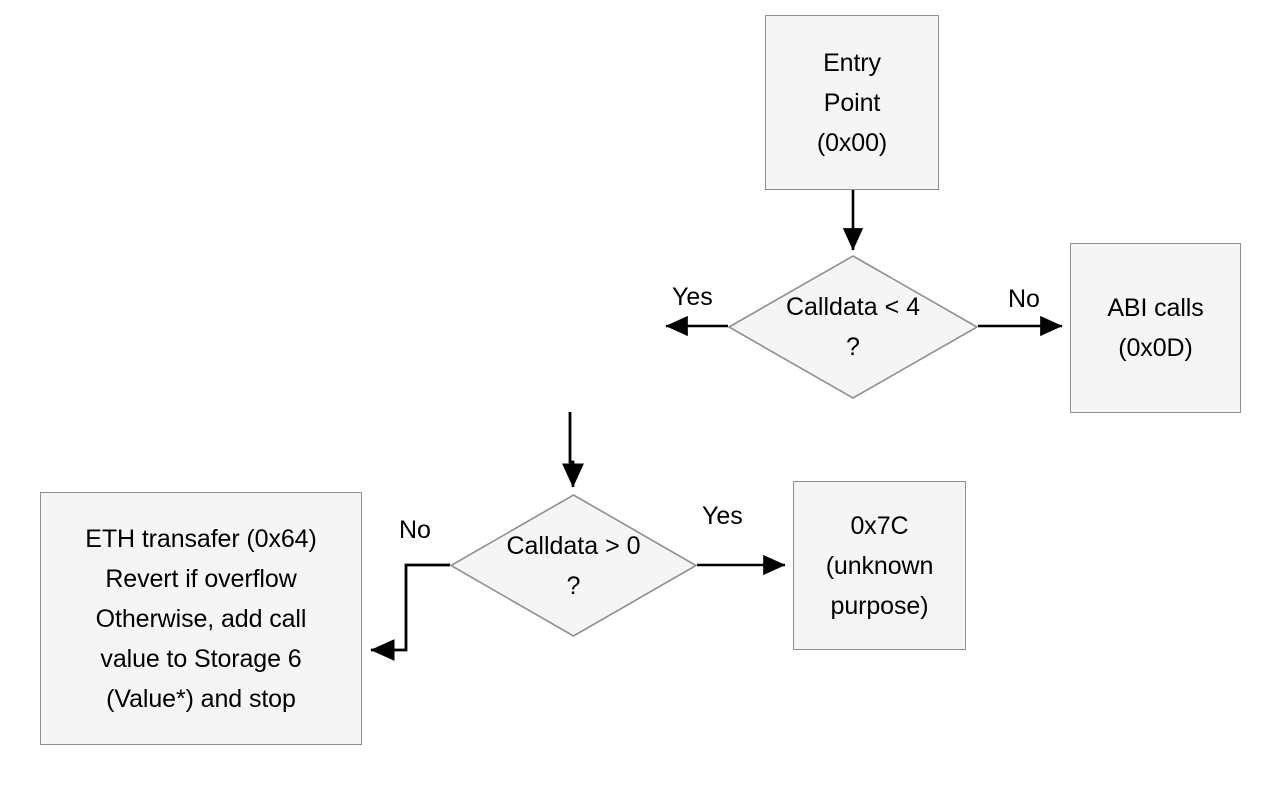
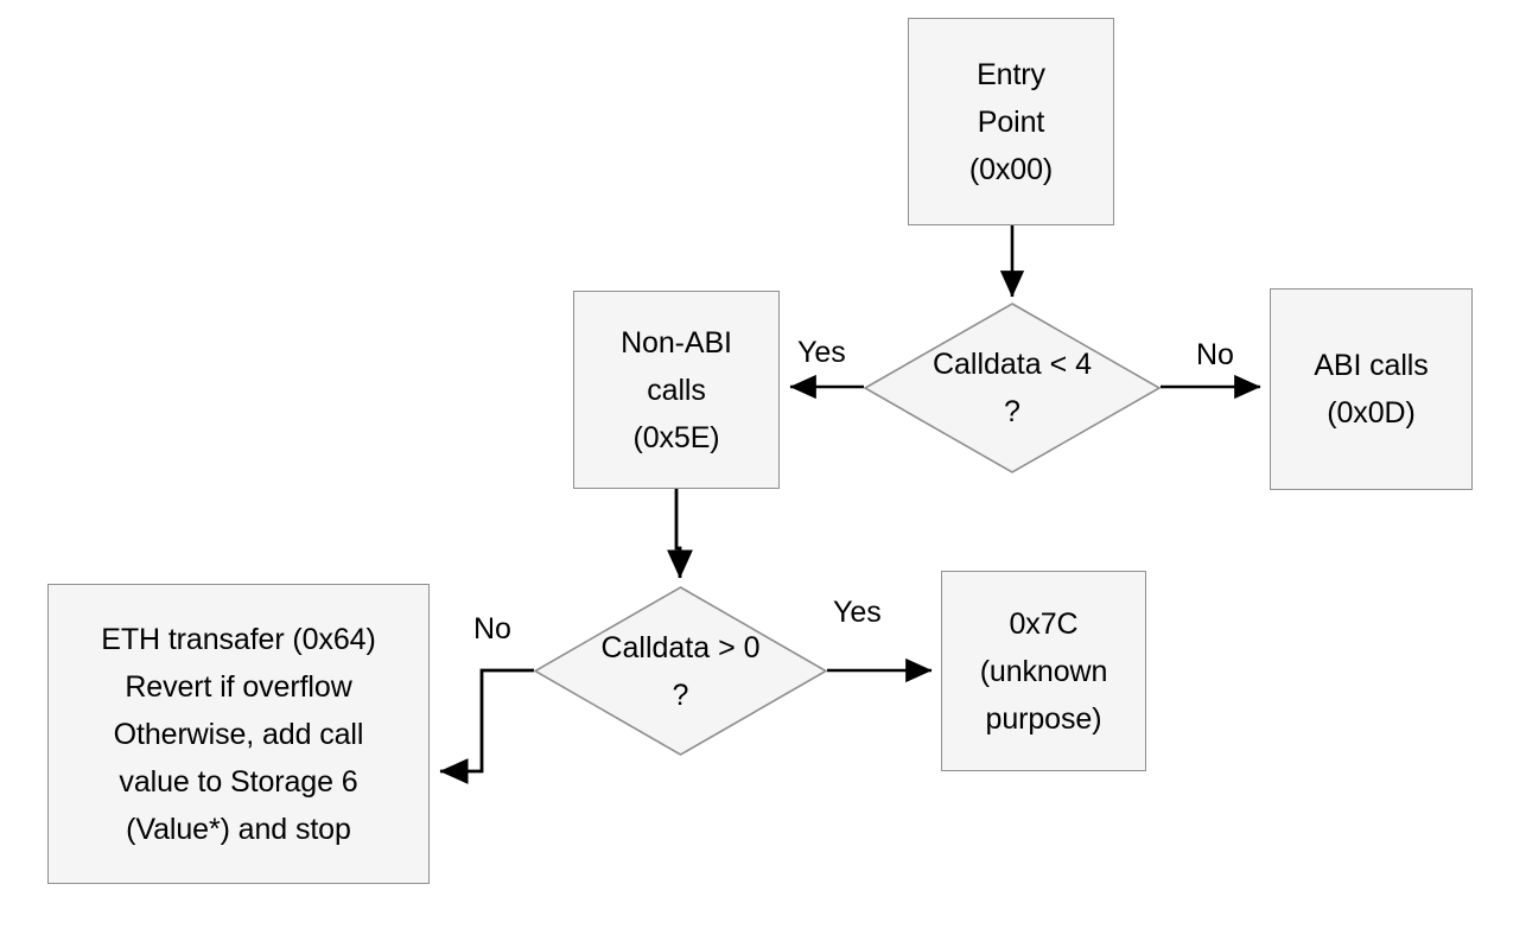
  Entry
  Point
  (0x00)
  Calldata < 4
  ?
+ Non-ABI
+ calls
+ (0x5E)
  ABI calls
  (0x0D)
  Calldata > 0
  ?
  0x7C
  (unknown
  purpose)
  ETH transafer (0x64)
  Revert if overflow
  Otherwise, add call
  value to Storage 6
  (Value*) and stop
  Yes
  No
  Yes
  No
